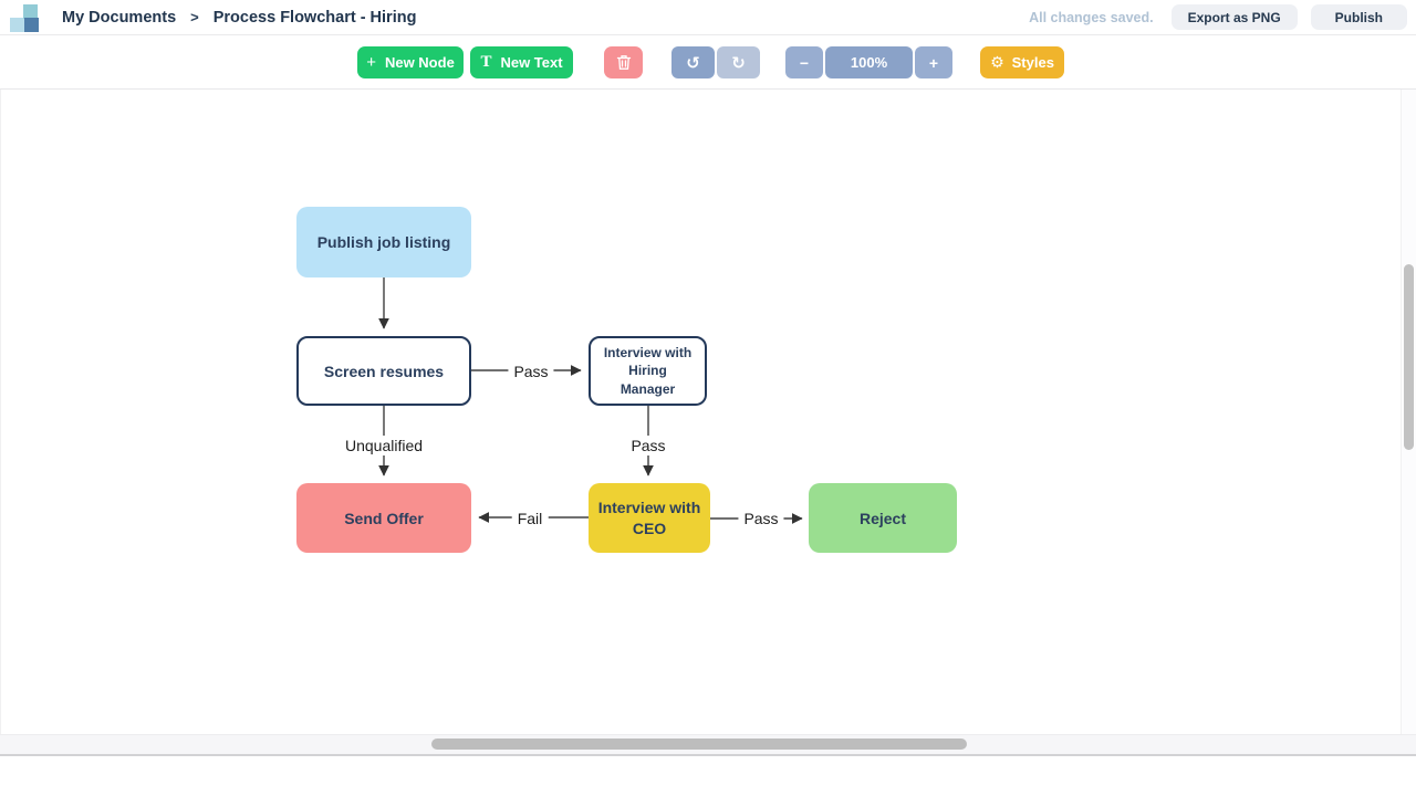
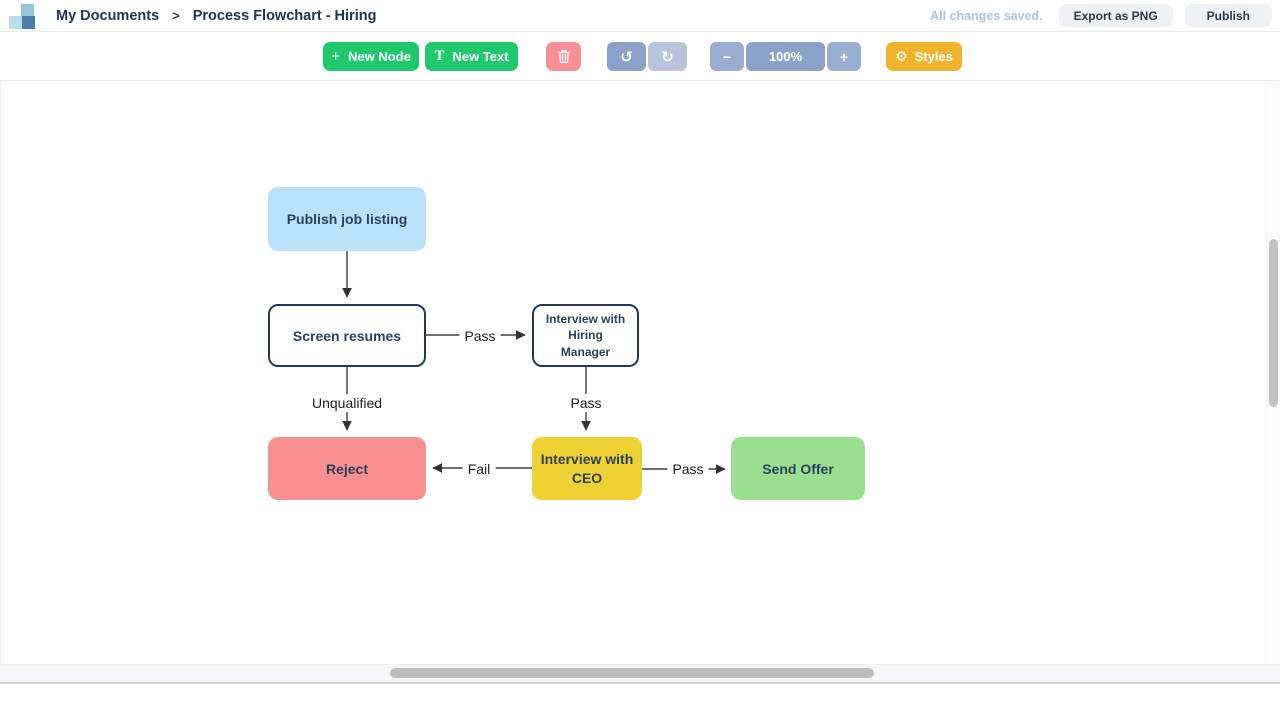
  My Documents
  >
  Process Flowchart - Hiring
  All changes saved.
  Export as PNG
  Publish
  +
  New Node
  T
  New Text
  ↺
  ↻
  −
  100%
  +
  ⚙
  Styles
  Publish job listing
  Screen resumes
  Interview with Hiring Manager
- Send Offer
+ Reject
  Interview with CEO
- Reject
+ Send Offer
  Pass
  Unqualified
  Pass
  Fail
  Pass
